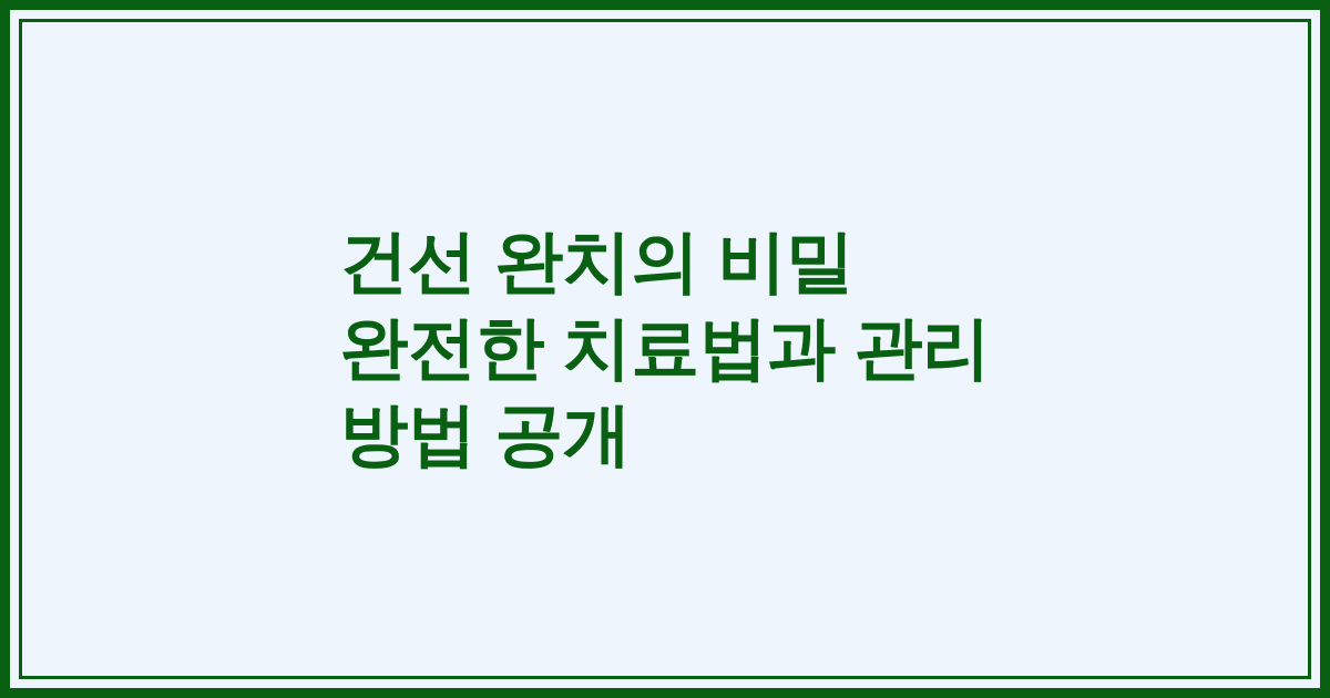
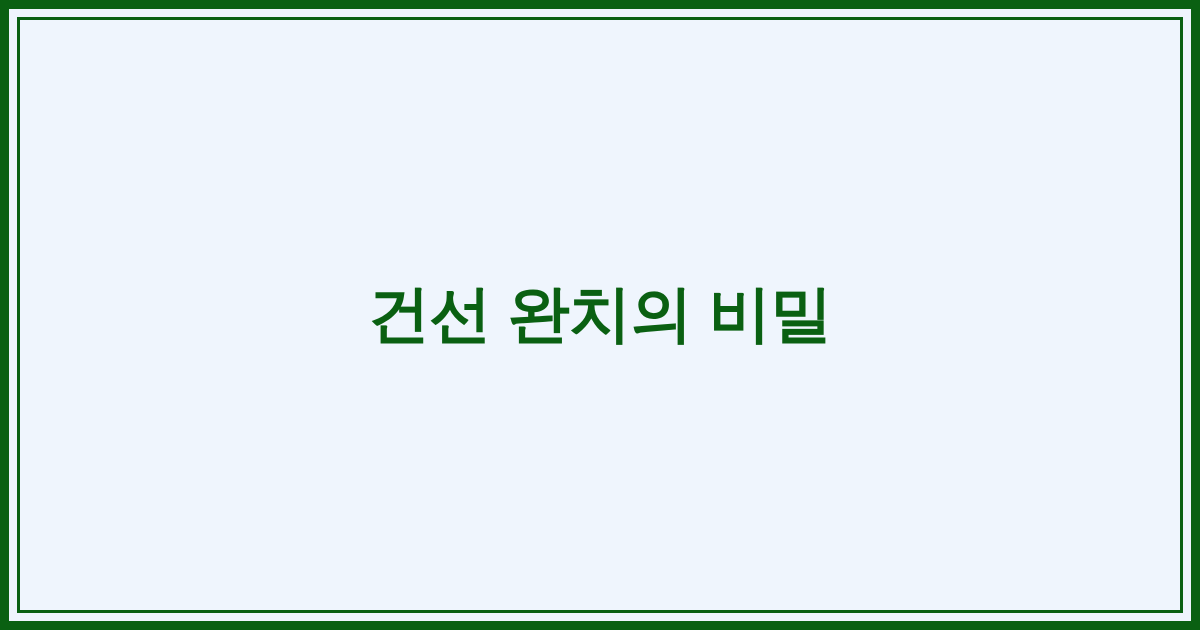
  건선 완치의 비밀
- 완전한 치료법과 관리
- 방법 공개
